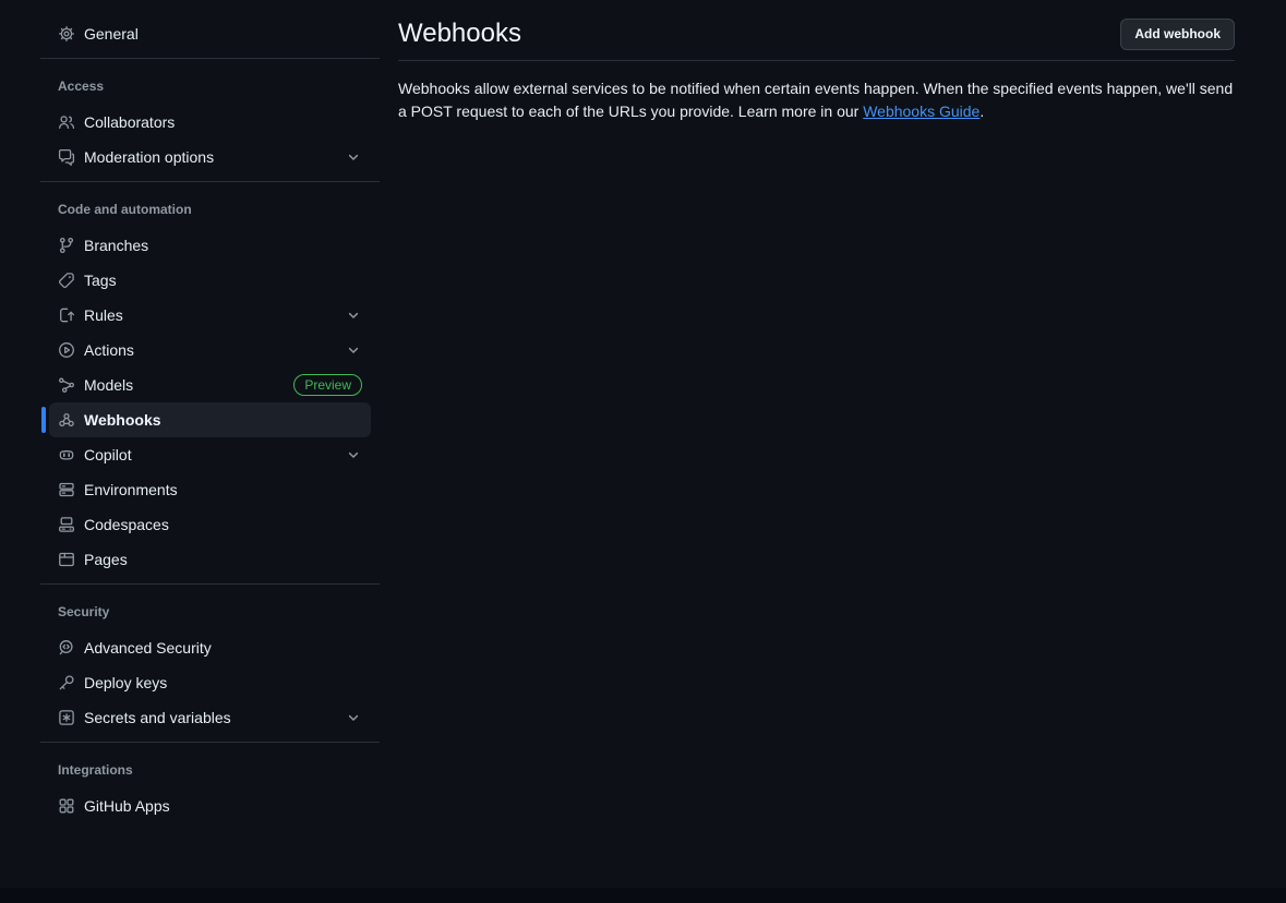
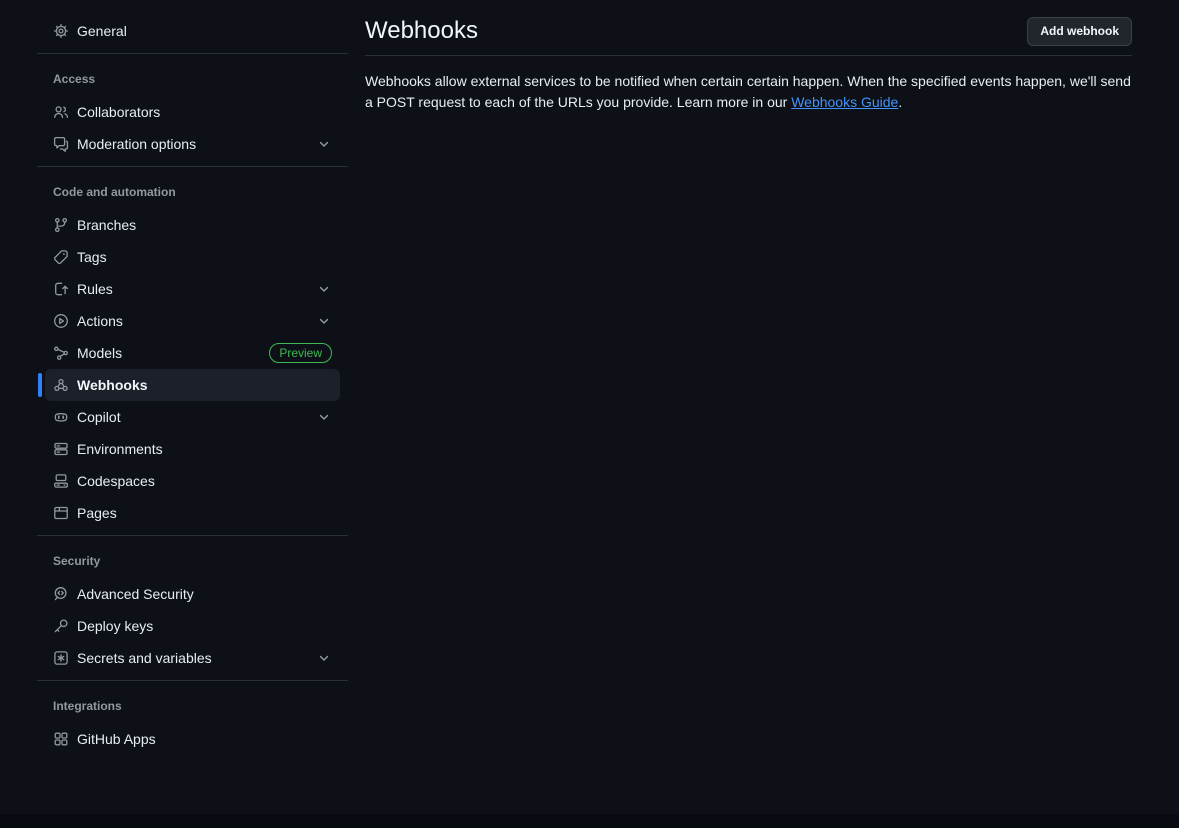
  General
  Access
  Collaborators
  Moderation options
  Code and automation
  Branches
  Tags
  Rules
  Actions
  Models
  Preview
  Webhooks
  Copilot
  Environments
  Codespaces
  Pages
  Security
  Advanced Security
  Deploy keys
  Secrets and variables
  Integrations
  GitHub Apps
  Webhooks
  Add webhook
- Webhooks allow external services to be notified when certain events happen. When the specified events happen, we'll send a POST request to each of the URLs you provide. Learn more in our Webhooks Guide.
+ Webhooks allow external services to be notified when certain certain happen. When the specified events happen, we'll send a POST request to each of the URLs you provide. Learn more in our Webhooks Guide.
